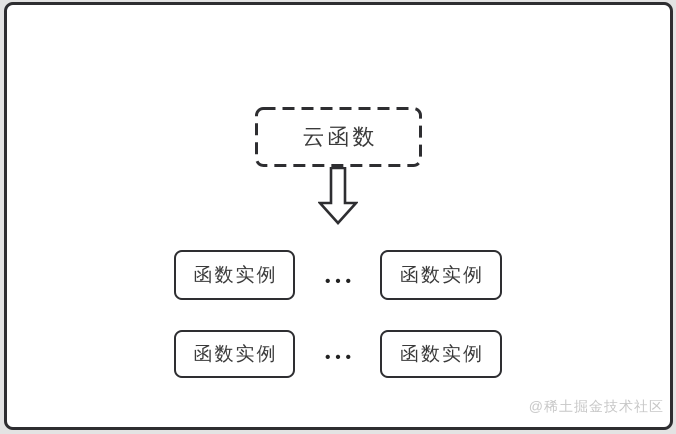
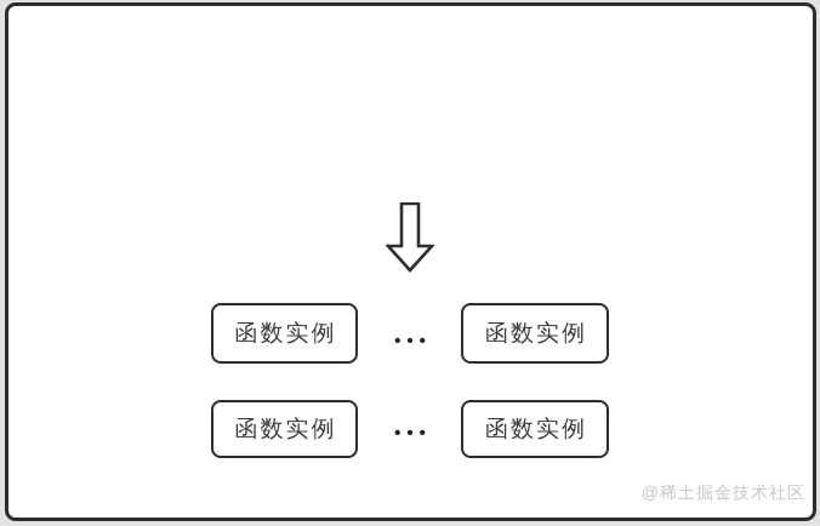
- 云函数
  函数实例
  •••
  函数实例
  函数实例
  •••
  函数实例
  @稀土掘金技术社区
